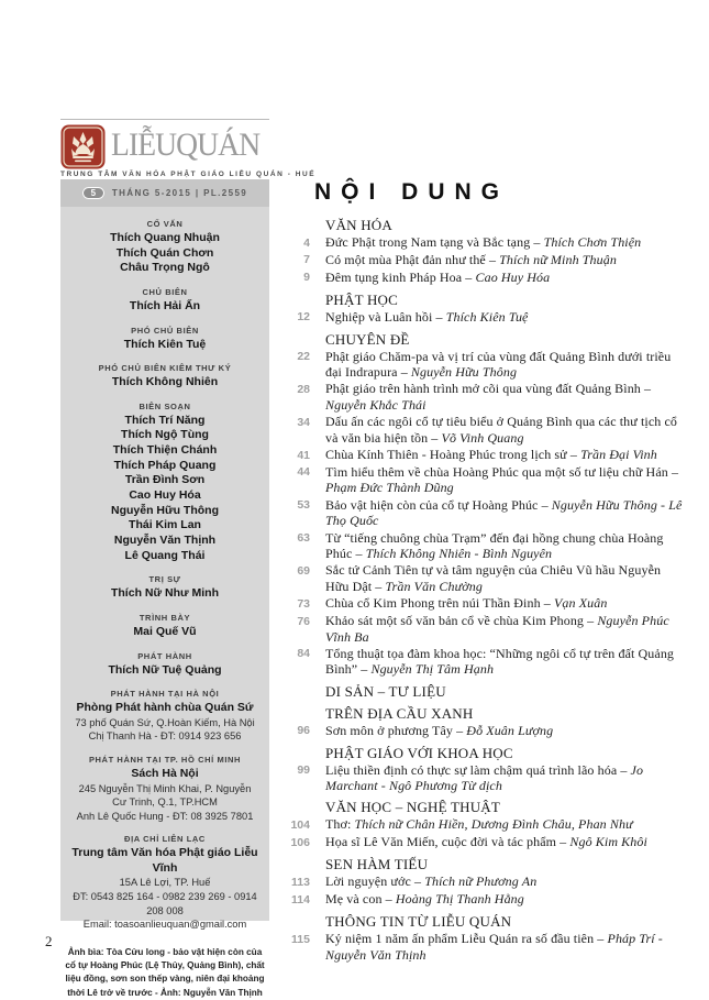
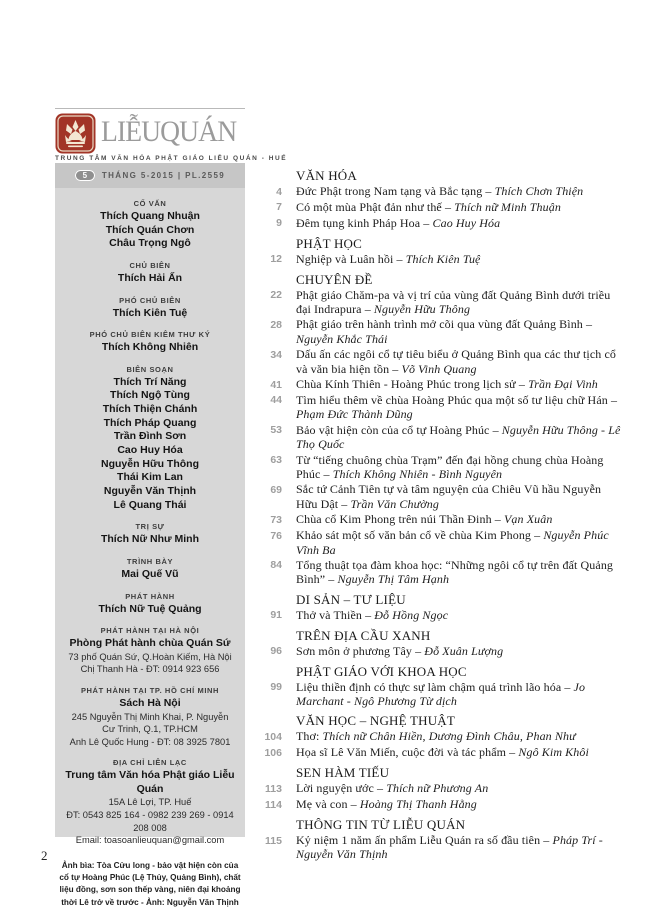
  LIỄUQUÁN
  5
  THÁNG 5-2015 | PL.2559
  CỐ VẤN
  Thích Quang Nhuận
  Thích Quán Chơn
  Châu Trọng Ngô
  CHỦ BIÊN
  Thích Hải Ấn
  PHÓ CHỦ BIÊN
  Thích Kiên Tuệ
  PHÓ CHỦ BIÊN KIÊM THƯ KÝ
  Thích Không Nhiên
  BIÊN SOẠN
  Thích Trí Năng
  Thích Ngộ Tùng
  Thích Thiện Chánh
  Thích Pháp Quang
  Trần Đình Sơn
  Cao Huy Hóa
  Nguyễn Hữu Thông
  Thái Kim Lan
  Nguyễn Văn Thịnh
  Lê Quang Thái
  TRỊ SỰ
  Thích Nữ Như Minh
  TRÌNH BÀY
  Mai Quế Vũ
  PHÁT HÀNH
  Thích Nữ Tuệ Quảng
  PHÁT HÀNH TẠI HÀ NỘI
  Phòng Phát hành chùa Quán Sứ
  73 phố Quán Sứ, Q.Hoàn Kiếm, Hà Nội
  Chị Thanh Hà - ĐT: 0914 923 656
  PHÁT HÀNH TẠI TP. HỒ CHÍ MINH
  Sách Hà Nội
  245 Nguyễn Thị Minh Khai, P. Nguyễn Cư Trinh, Q.1, TP.HCM
  Anh Lê Quốc Hung - ĐT: 08 3925 7801
  ĐỊA CHỈ LIÊN LẠC
- Trung tâm Văn hóa Phật giáo Liễu Vĩnh
+ Trung tâm Văn hóa Phật giáo Liễu Quán
  15A Lê Lợi, TP. Huế
  ĐT: 0543 825 164 - 0982 239 269 - 0914 208 008
  Email: toasoanlieuquan@gmail.com
  Ảnh bìa: Tòa Cửu long - bảo vật hiện còn của cổ tự Hoàng Phúc (Lệ Thủy, Quảng Bình), chất liệu đồng, sơn son thếp vàng, niên đại khoảng thời Lê trở về trước - Ảnh: Nguyễn Văn Thịnh
- NỘI DUNG
  VĂN HÓA
  4
  Đức Phật trong Nam tạng và Bắc tạng – Thích Chơn Thiện
  7
  Có một mùa Phật đản như thế – Thích nữ Minh Thuận
  9
  Đêm tụng kinh Pháp Hoa – Cao Huy Hóa
  PHẬT HỌC
  12
  Nghiệp và Luân hồi – Thích Kiên Tuệ
  CHUYÊN ĐỀ
  22
  Phật giáo Chăm-pa và vị trí của vùng đất Quảng Bình dưới triều đại Indrapura – Nguyễn Hữu Thông
  28
  Phật giáo trên hành trình mở cõi qua vùng đất Quảng Bình – Nguyễn Khắc Thái
  34
  Dấu ấn các ngôi cổ tự tiêu biểu ở Quảng Bình qua các thư tịch cổ và văn bia hiện tồn – Võ Vinh Quang
  41
  Chùa Kính Thiên - Hoàng Phúc trong lịch sử – Trần Đại Vinh
  44
  Tìm hiểu thêm về chùa Hoàng Phúc qua một số tư liệu chữ Hán – Phạm Đức Thành Dũng
  53
  Bảo vật hiện còn của cổ tự Hoàng Phúc – Nguyễn Hữu Thông - Lê Thọ Quốc
  63
  Từ “tiếng chuông chùa Trạm” đến đại hồng chung chùa Hoàng Phúc – Thích Không Nhiên - Bình Nguyên
  69
  Sắc tứ Cảnh Tiên tự và tâm nguyện của Chiêu Vũ hầu Nguyễn Hữu Dật – Trần Văn Chường
  73
  Chùa cổ Kim Phong trên núi Thần Đinh – Vạn Xuân
  76
  Khảo sát một số văn bản cổ về chùa Kim Phong – Nguyễn Phúc Vĩnh Ba
  84
  Tổng thuật tọa đàm khoa học: “Những ngôi cổ tự trên đất Quảng Bình” – Nguyễn Thị Tâm Hạnh
  DI SẢN – TƯ LIỆU
+ 91
+ Thở và Thiền – Đỗ Hồng Ngọc
  TRÊN ĐỊA CẦU XANH
  96
  Sơn môn ở phương Tây – Đỗ Xuân Lượng
  PHẬT GIÁO VỚI KHOA HỌC
  99
  Liệu thiền định có thực sự làm chậm quá trình lão hóa – Jo Marchant - Ngô Phương Từ dịch
  VĂN HỌC – NGHỆ THUẬT
  104
  Thơ: Thích nữ Chân Hiền, Dương Đình Châu, Phan Như
  106
  Họa sĩ Lê Văn Miến, cuộc đời và tác phẩm – Ngô Kim Khôi
  SEN HÀM TIẾU
  113
  Lời nguyện ước – Thích nữ Phương An
  114
  Mẹ và con – Hoàng Thị Thanh Hằng
  THÔNG TIN TỪ LIỄU QUÁN
  115
  Kỷ niệm 1 năm ấn phẩm Liễu Quán ra số đầu tiên – Pháp Trí - Nguyễn Văn Thịnh
  2
